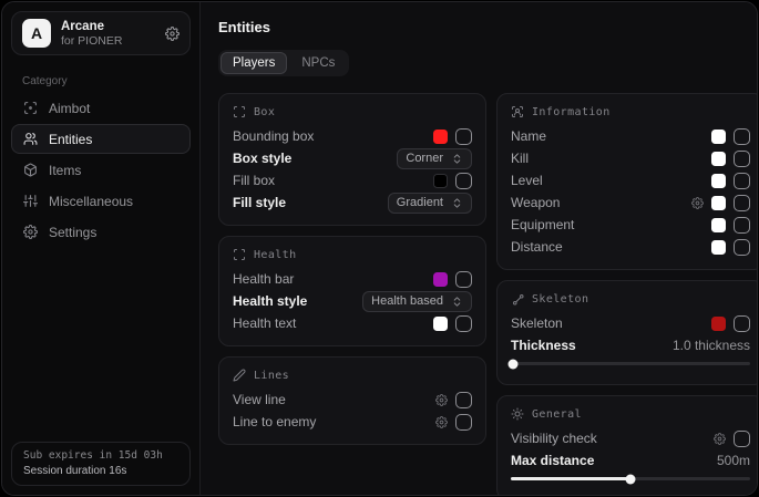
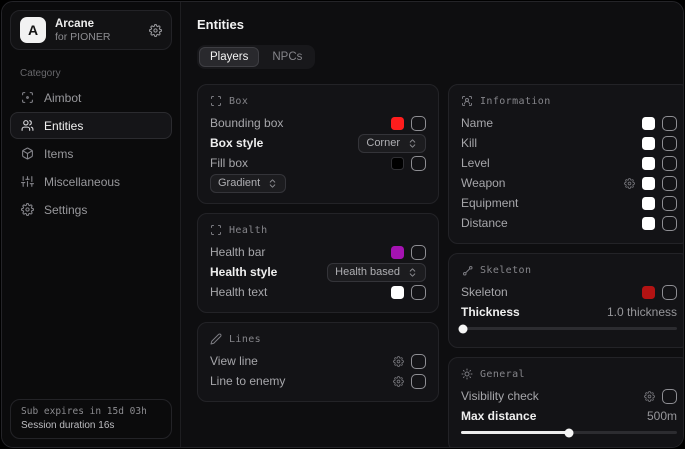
  A
  Arcane
  for PIONER
  Category
  Aimbot
  Entities
  Items
  Miscellaneous
  Settings
  Sub expires in 15d 03h
  Session duration 16s
  Entities
  Players
  NPCs
  Box
  Bounding box
  Box style
  Corner
  Fill box
- Fill style
  Gradient
  Health
  Health bar
  Health style
  Health based
  Health text
  Lines
  View line
  Line to enemy
  Information
  Name
  Kill
  Level
  Weapon
  Equipment
  Distance
  Skeleton
  Skeleton
  Thickness
  1.0 thickness
  General
  Visibility check
  Max distance
  500m
